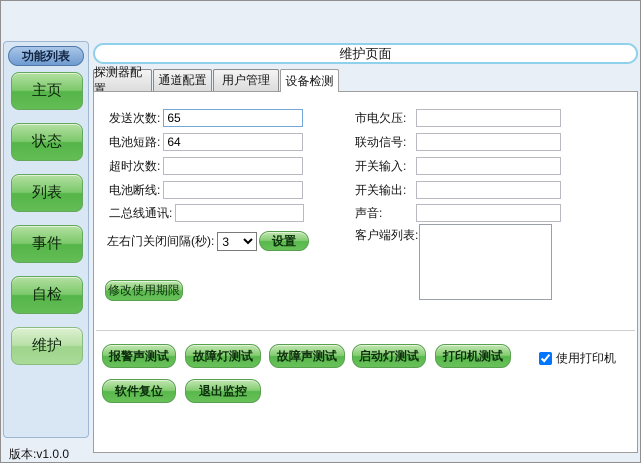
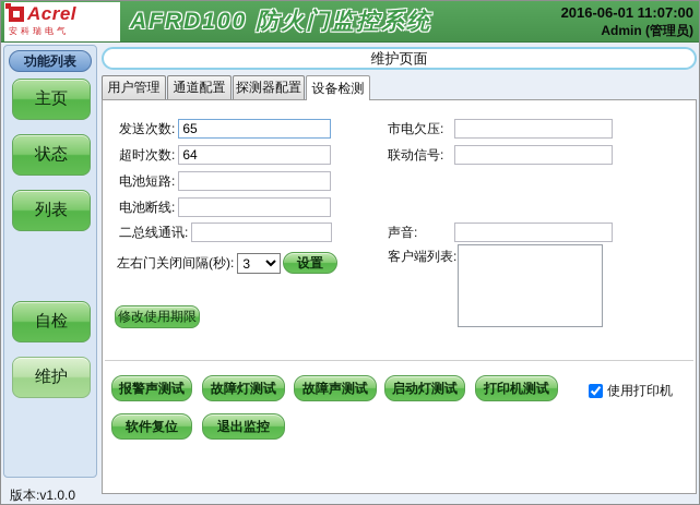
+ Acrel
+ 安科瑞电气
+ AFRD100 防火门监控系统
+ 2016-06-01 11:07:00
+ Admin (管理员)
  功能列表
  主页
  状态
  列表
- 事件
  自检
  维护
  版本:v1.0.0
  维护页面
- 探测器配置
+ 用户管理
  通道配置
- 用户管理
+ 探测器配置
  设备检测
  发送次数:
  65
- 电池短路:
+ 超时次数:
  64
- 超时次数:
+ 电池短路:
  电池断线:
  二总线通讯:
  市电欠压:
  联动信号:
- 开关输入:
- 开关输出:
  声音:
  左右门关闭间隔(秒):
  3
  设置
  修改使用期限
  客户端列表:
  报警声测试
  故障灯测试
  故障声测试
  启动灯测试
  打印机测试
  使用打印机
  软件复位
  退出监控
